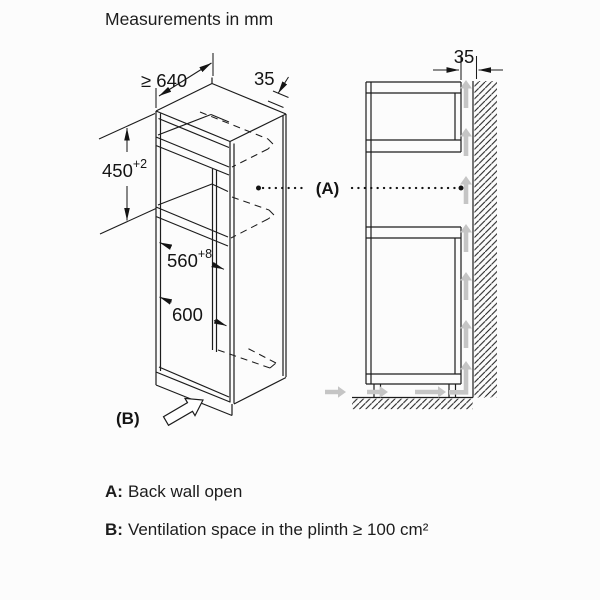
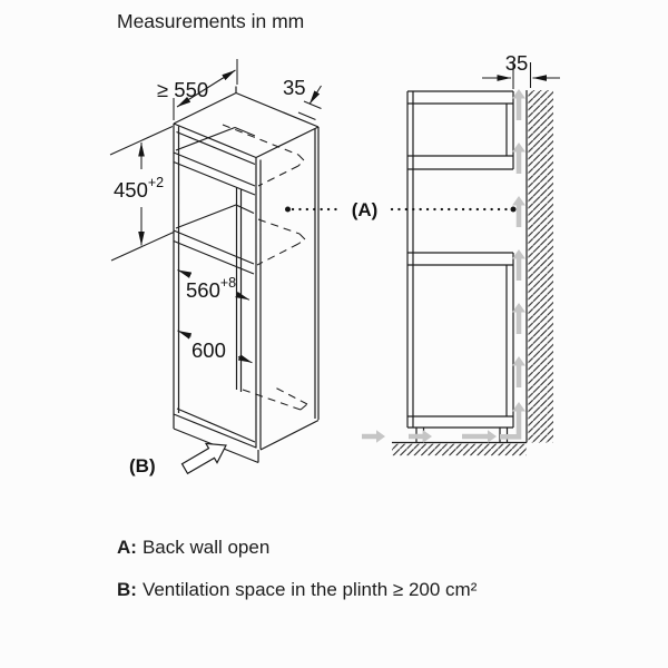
  Measurements in mm
- ≥ 640
+ ≥ 550
  35
  450+2
  560+8
  600
  (B)
  35
  (A)
  A: Back wall open
- B: Ventilation space in the plinth ≥ 100 cm²
+ B: Ventilation space in the plinth ≥ 200 cm²
